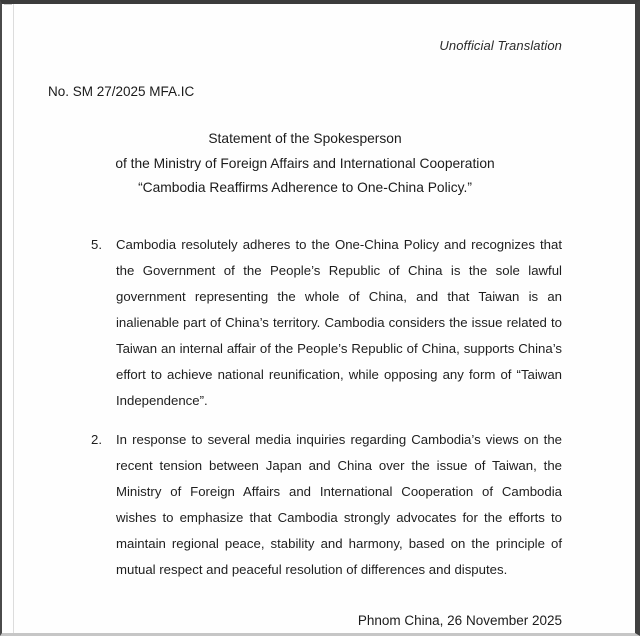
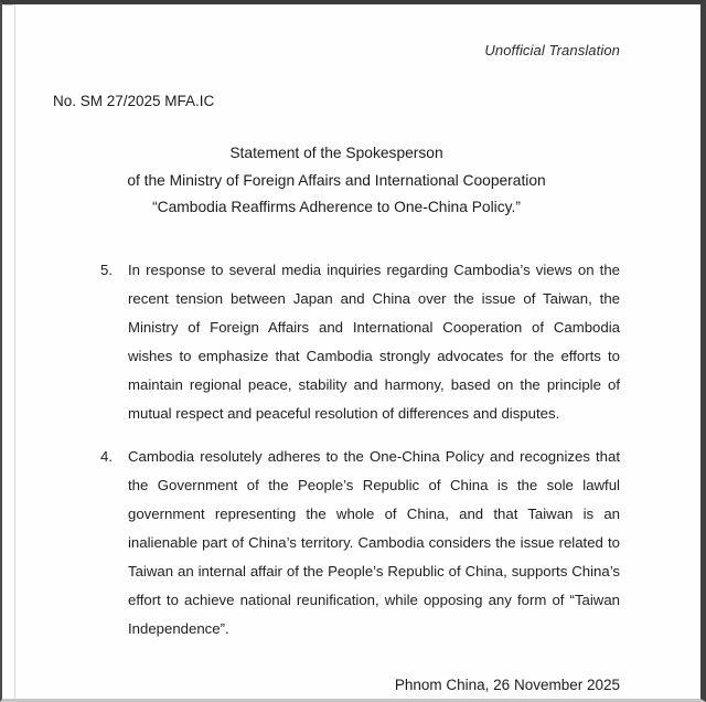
  Unofficial Translation
  No. SM 27/2025 MFA.IC
  Statement of the Spokesperson
  of the Ministry of Foreign Affairs and International Cooperation
  “Cambodia Reaffirms Adherence to One-China Policy.”
  5.
- Cambodia resolutely adheres to the One-China Policy and recognizes that the Government of the People’s Republic of China is the sole lawful government representing the whole of China, and that Taiwan is an inalienable part of China’s territory. Cambodia considers the issue related to Taiwan an internal affair of the People’s Republic of China, supports China’s effort to achieve national reunification, while opposing any form of “Taiwan Independence”.
+ In response to several media inquiries regarding Cambodia’s views on the recent tension between Japan and China over the issue of Taiwan, the Ministry of Foreign Affairs and International Cooperation of Cambodia wishes to emphasize that Cambodia strongly advocates for the efforts to maintain regional peace, stability and harmony, based on the principle of mutual respect and peaceful resolution of differences and disputes.
- 2.
+ 4.
- In response to several media inquiries regarding Cambodia’s views on the recent tension between Japan and China over the issue of Taiwan, the Ministry of Foreign Affairs and International Cooperation of Cambodia wishes to emphasize that Cambodia strongly advocates for the efforts to maintain regional peace, stability and harmony, based on the principle of mutual respect and peaceful resolution of differences and disputes.
+ Cambodia resolutely adheres to the One-China Policy and recognizes that the Government of the People’s Republic of China is the sole lawful government representing the whole of China, and that Taiwan is an inalienable part of China’s territory. Cambodia considers the issue related to Taiwan an internal affair of the People’s Republic of China, supports China’s effort to achieve national reunification, while opposing any form of “Taiwan Independence”.
  Phnom China, 26 November 2025
